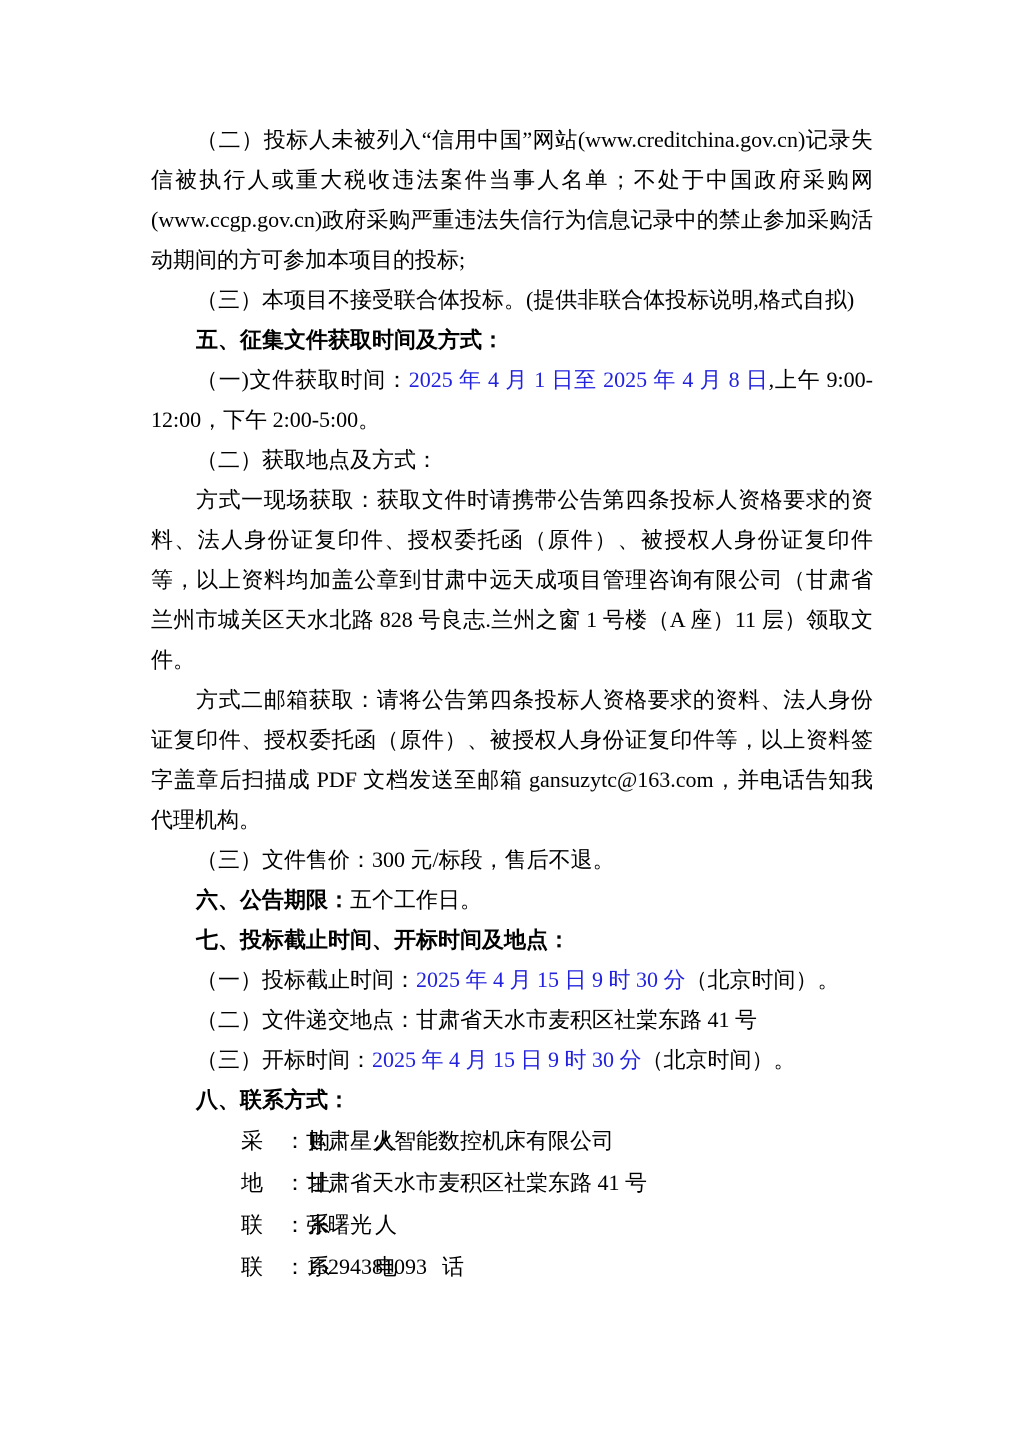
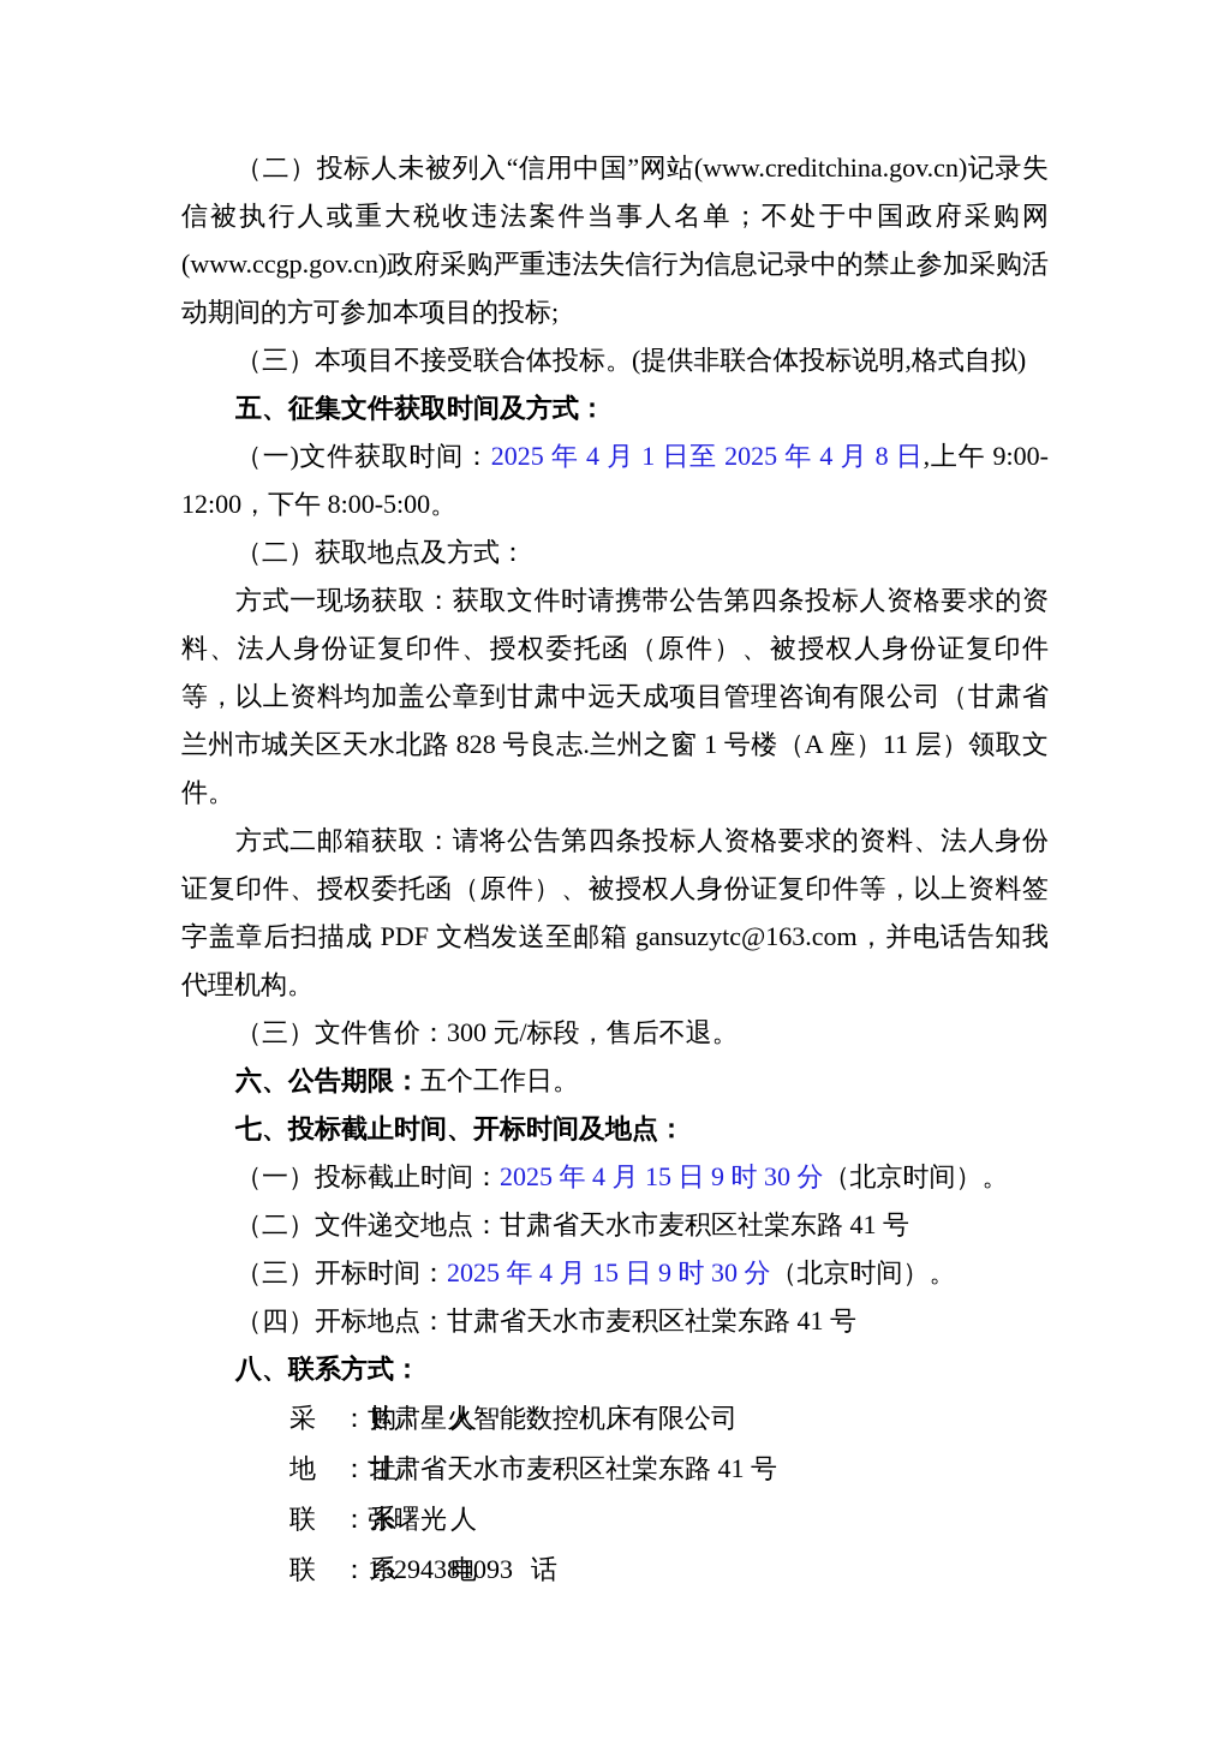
  （二）投标人未被列入“信用中国”网站(www.creditchina.gov.cn)记录失信被执行人或重大税收违法案件当事人名单；不处于中国政府采购网(www.ccgp.gov.cn)政府采购严重违法失信行为信息记录中的禁止参加采购活动期间的方可参加本项目的投标;
  （三）本项目不接受联合体投标。(提供非联合体投标说明,格式自拟)
  五、征集文件获取时间及方式：
- （一)文件获取时间：2025 年 4 月 1 日至 2025 年 4 月 8 日,上午 9:00-12:00，下午 2:00-5:00。
+ （一)文件获取时间：2025 年 4 月 1 日至 2025 年 4 月 8 日,上午 9:00-12:00，下午 8:00-5:00。
  （二）获取地点及方式：
  方式一现场获取：获取文件时请携带公告第四条投标人资格要求的资料、法人身份证复印件、授权委托函（原件）、被授权人身份证复印件等，以上资料均加盖公章到甘肃中远天成项目管理咨询有限公司（甘肃省兰州市城关区天水北路 828 号良志.兰州之窗 1 号楼（A 座）11 层）领取文件。
  方式二邮箱获取：请将公告第四条投标人资格要求的资料、法人身份证复印件、授权委托函（原件）、被授权人身份证复印件等，以上资料签字盖章后扫描成 PDF 文档发送至邮箱 gansuzytc@163.com，并电话告知我代理机构。
  （三）文件售价：300 元/标段，售后不退。
  六、公告期限：五个工作日。
  七、投标截止时间、开标时间及地点：
  （一）投标截止时间：2025 年 4 月 15 日 9 时 30 分（北京时间）。
  （二）文件递交地点：甘肃省天水市麦积区社棠东路 41 号
  （三）开标时间：2025 年 4 月 15 日 9 时 30 分（北京时间）。
+ （四）开标地点：甘肃省天水市麦积区社棠东路 41 号
  八、联系方式：
  采
  购
  人
  ：甘肃星火智能数控机床有限公司
  地
  址
  ：甘肃省天水市麦积区社棠东路 41 号
  联
  系
  人
  ：张曙光
  联
  系
  电
  话
  ：15294381093
